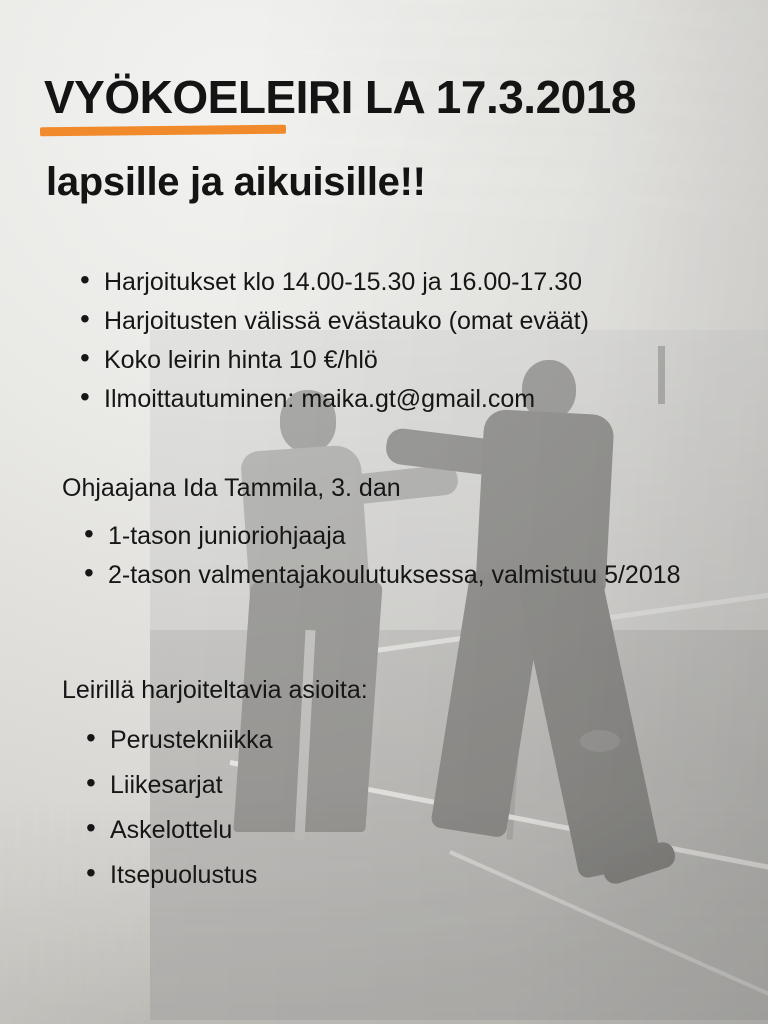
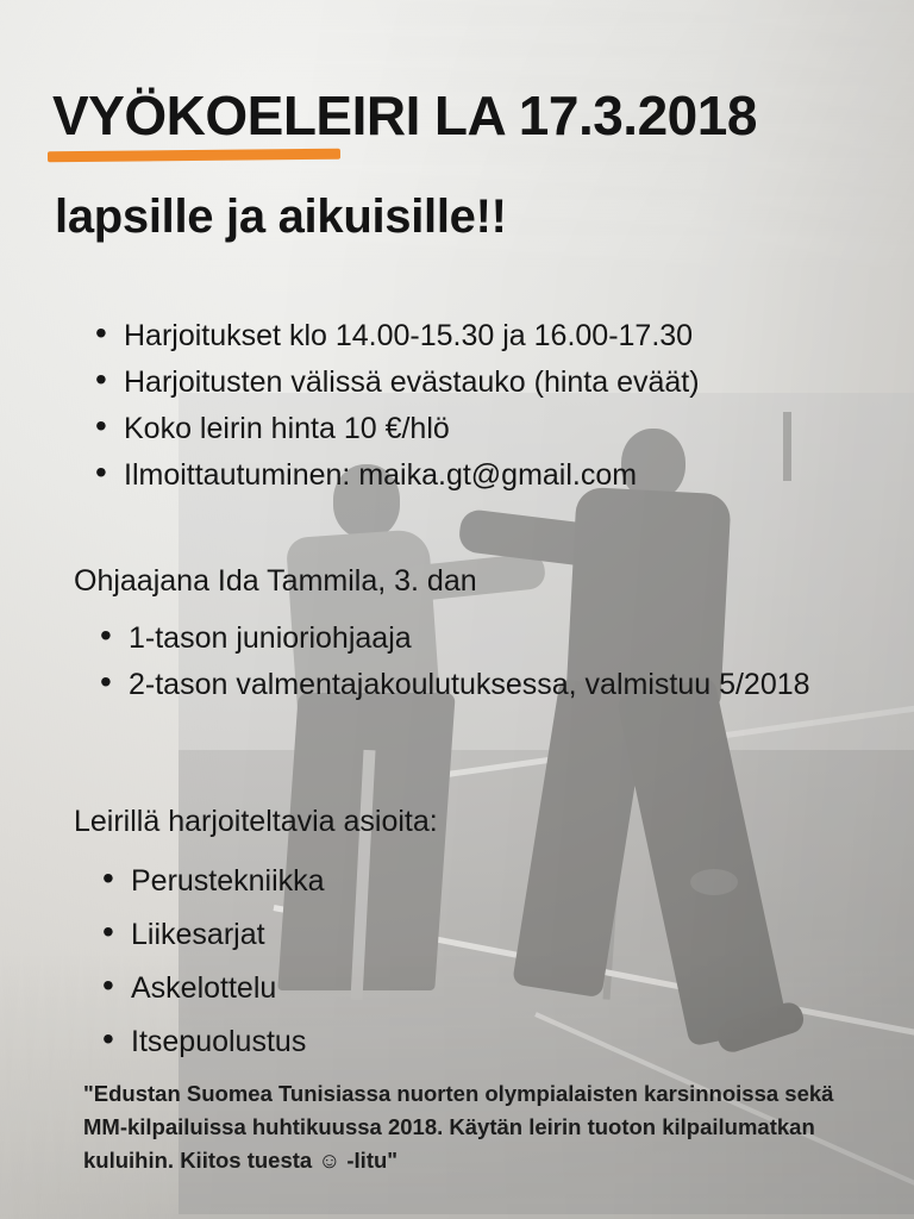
  VYÖKOELEIRI LA 17.3.2018
  lapsille ja aikuisille!!
  Harjoitukset klo 14.00-15.30 ja 16.00-17.30
- Harjoitusten välissä evästauko (omat eväät)
+ Harjoitusten välissä evästauko (hinta eväät)
  Koko leirin hinta 10 €/hlö
  Ilmoittautuminen: maika.gt@gmail.com
  Ohjaajana Ida Tammila, 3. dan
  1-tason junioriohjaaja
  2-tason valmentajakoulutuksessa, valmistuu 5/2018
  Leirillä harjoiteltavia asioita:
  Perustekniikka
  Liikesarjat
  Askelottelu
  Itsepuolustus
+ "Edustan Suomea Tunisiassa nuorten olympialaisten karsinnoissa sekä MM-kilpailuissa huhtikuussa 2018. Käytän leirin tuoton kilpailumatkan kuluihin. Kiitos tuesta ☺ -Iitu"
